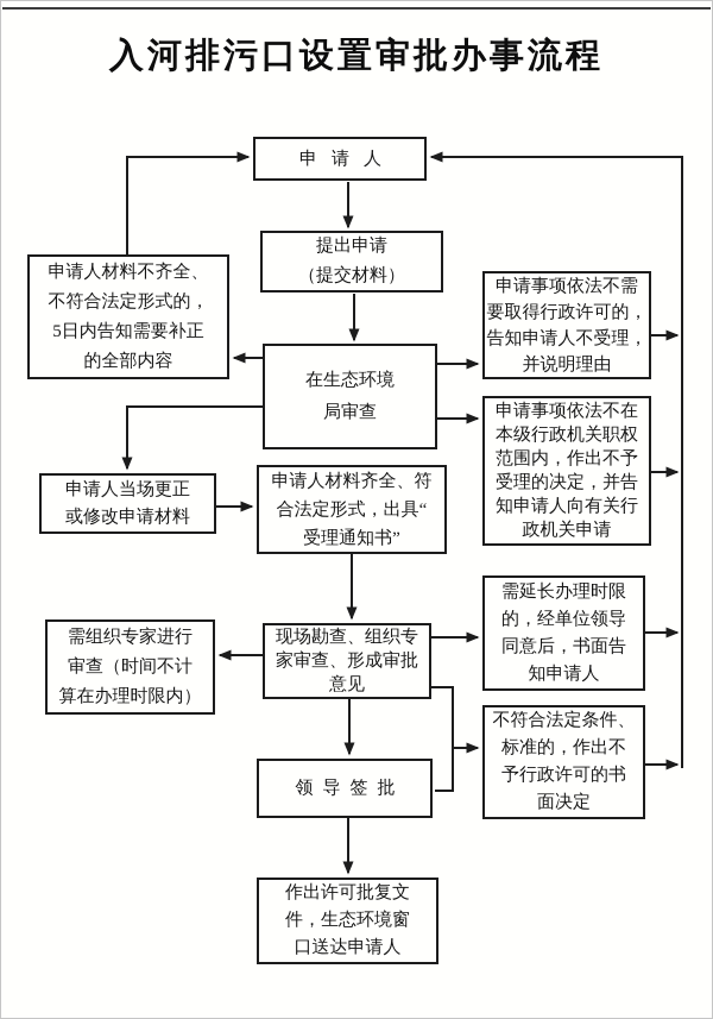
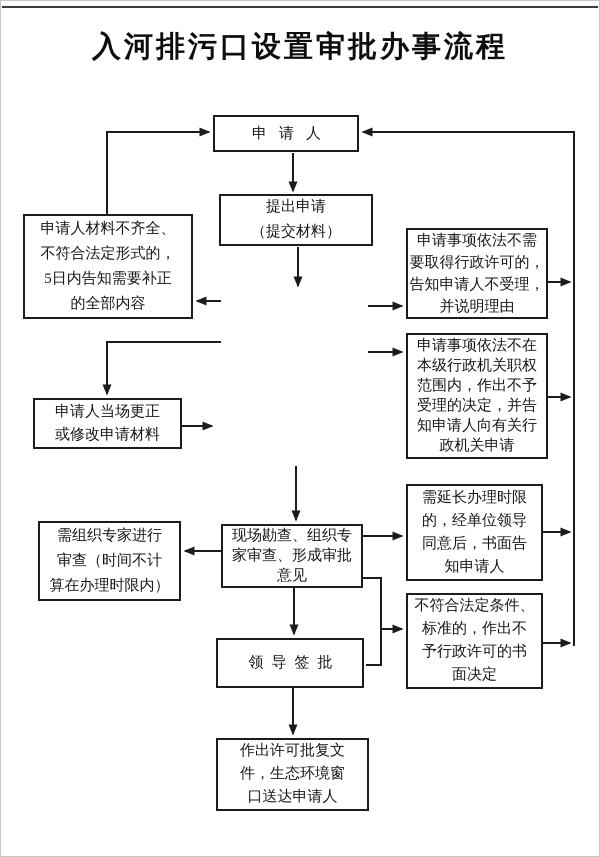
  入河排污口设置审批办事流程
  申请人
  提出申请
  （提交材料）
- 在生态环境
- 局审查
- 申请人材料齐全、符
- 合法定形式，出具“
- 受理通知书”
  现场勘查、组织专
  家审查、形成审批
  意见
  领导签批
  作出许可批复文
  件，生态环境窗
  口送达申请人
  申请人材料不齐全、
  不符合法定形式的，
  5日内告知需要补正
  的全部内容
  申请人当场更正
  或修改申请材料
  需组织专家进行
  审查（时间不计
  算在办理时限内）
  申请事项依法不需
  要取得行政许可的，
  告知申请人不受理，
  并说明理由
  申请事项依法不在
  本级行政机关职权
  范围内，作出不予
  受理的决定，并告
  知申请人向有关行
  政机关申请
  需延长办理时限
  的，经单位领导
  同意后，书面告
  知申请人
  不符合法定条件、
  标准的，作出不
  予行政许可的书
  面决定
